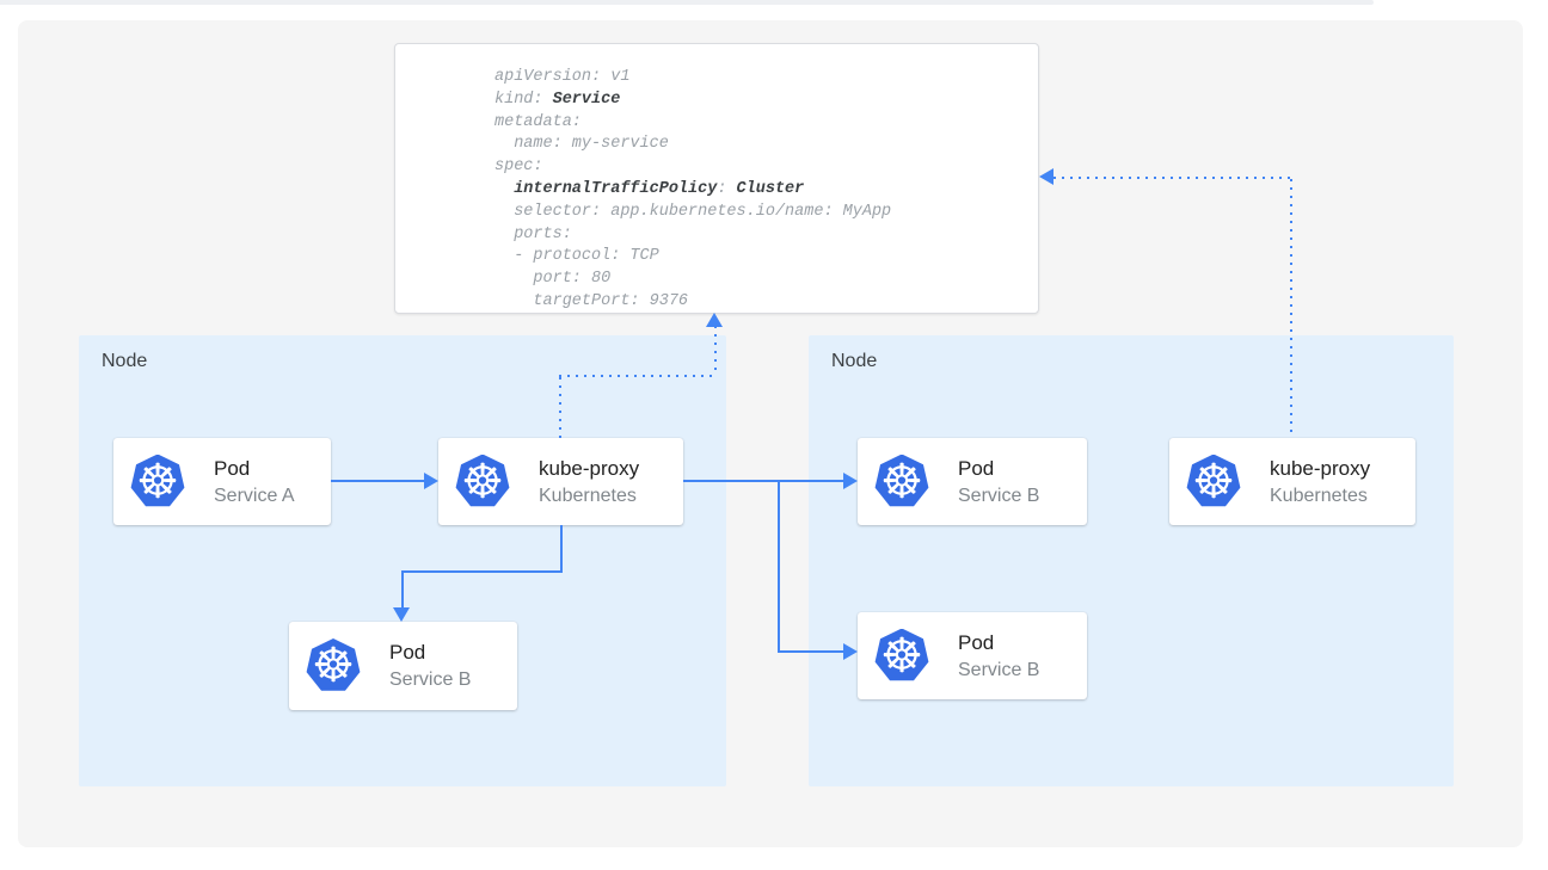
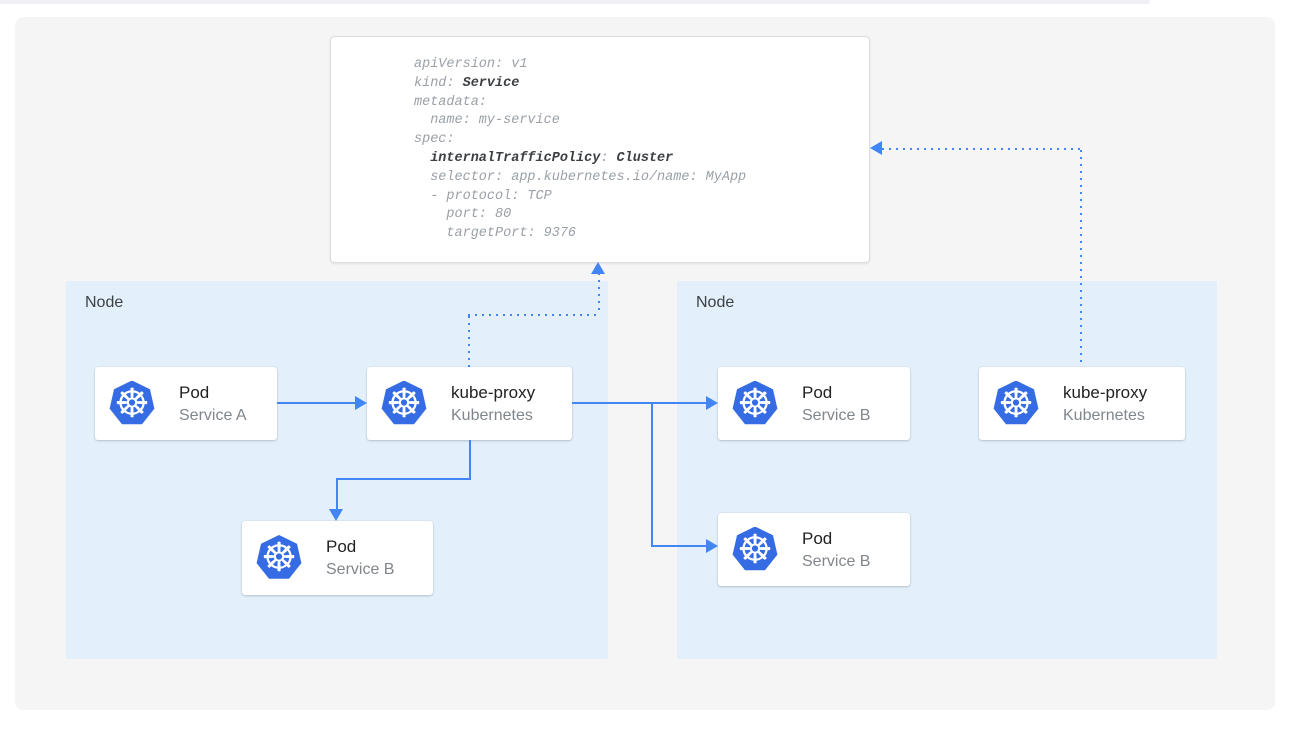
  Node
  Node
  apiVersion: v1
  kind: Service
  metadata:
  name: my-service
  spec:
  internalTrafficPolicy: Cluster
  selector: app.kubernetes.io/name: MyApp
- ports:
  - protocol: TCP
  port: 80
  targetPort: 9376
  ☸
  Pod
  Service A
  ☸
  kube-proxy
  Kubernetes
  ☸
  Pod
  Service B
  ☸
  Pod
  Service B
  ☸
  Pod
  Service B
  ☸
  kube-proxy
  Kubernetes
